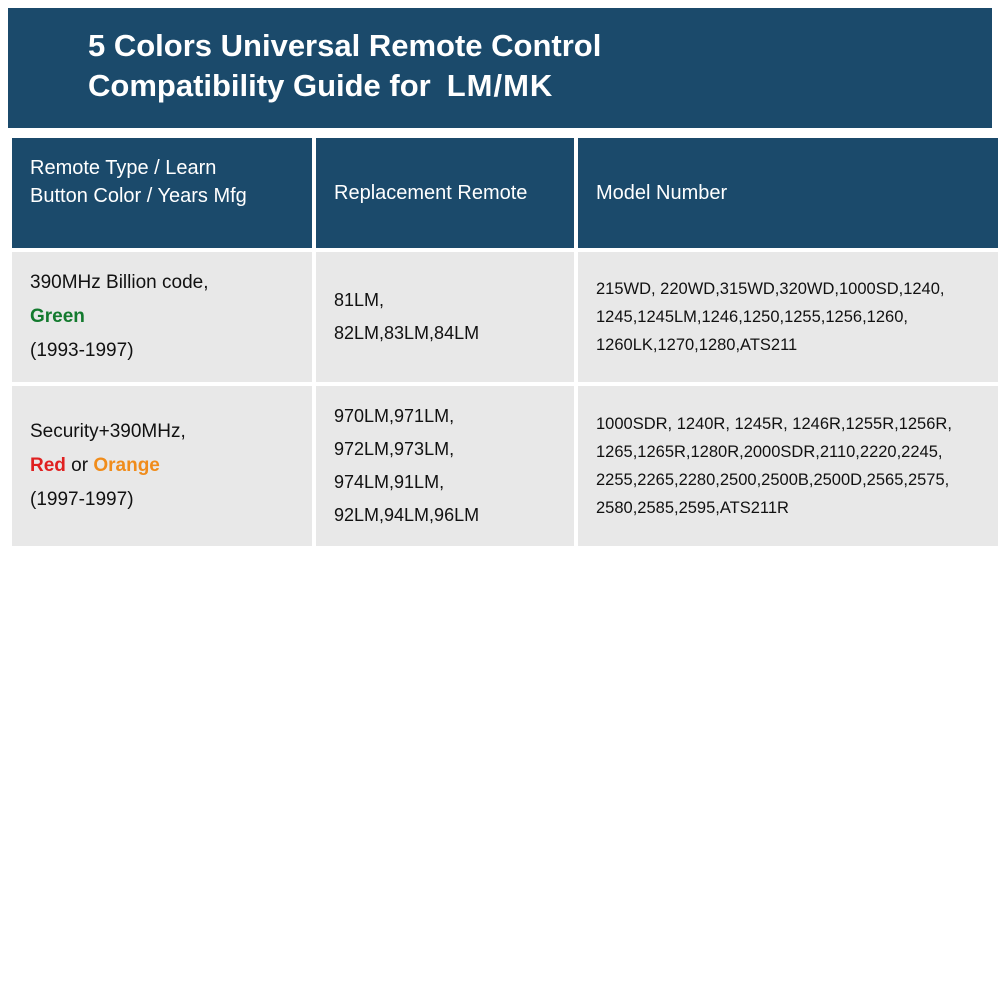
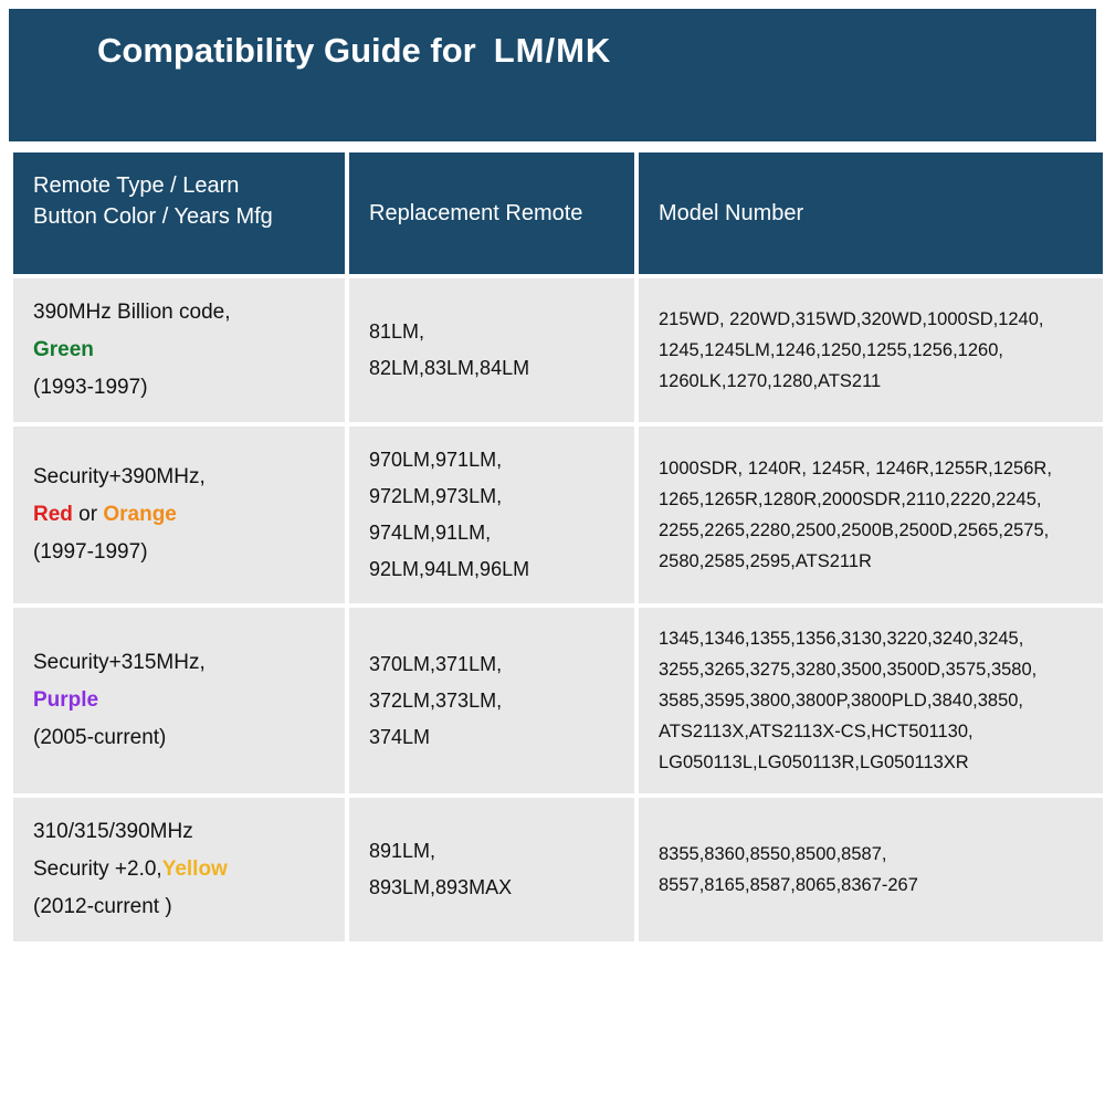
- 5 Colors Universal Remote Control
  Compatibility Guide for LM/MK
  Remote Type / Learn Button Color / Years Mfg	Replacement Remote	Model Number
  390MHz Billion code, Green (1993-1997)	81LM, 82LM,83LM,84LM	215WD, 220WD,315WD,320WD,1000SD,1240, 1245,1245LM,1246,1250,1255,1256,1260, 1260LK,1270,1280,ATS211
  Security+390MHz, Red or Orange (1997-1997)	970LM,971LM, 972LM,973LM, 974LM,91LM, 92LM,94LM,96LM	1000SDR, 1240R, 1245R, 1246R,1255R,1256R, 1265,1265R,1280R,2000SDR,2110,2220,2245, 2255,2265,2280,2500,2500B,2500D,2565,2575, 2580,2585,2595,ATS211R
+ Security+315MHz, Purple (2005-current)	370LM,371LM, 372LM,373LM, 374LM	1345,1346,1355,1356,3130,3220,3240,3245, 3255,3265,3275,3280,3500,3500D,3575,3580, 3585,3595,3800,3800P,3800PLD,3840,3850, ATS2113X,ATS2113X-CS,HCT501130, LG050113L,LG050113R,LG050113XR
+ 310/315/390MHz Security +2.0,Yellow (2012-current )	891LM, 893LM,893MAX	8355,8360,8550,8500,8587, 8557,8165,8587,8065,8367-267
